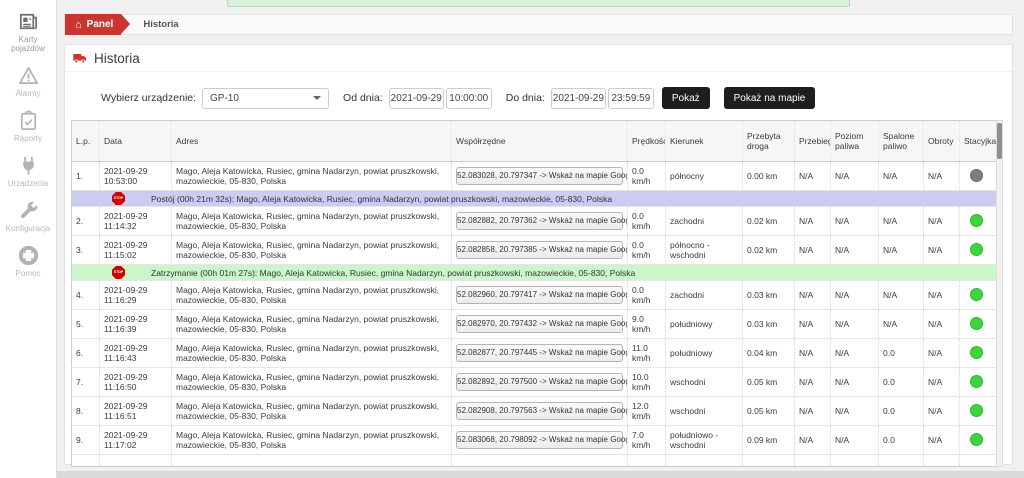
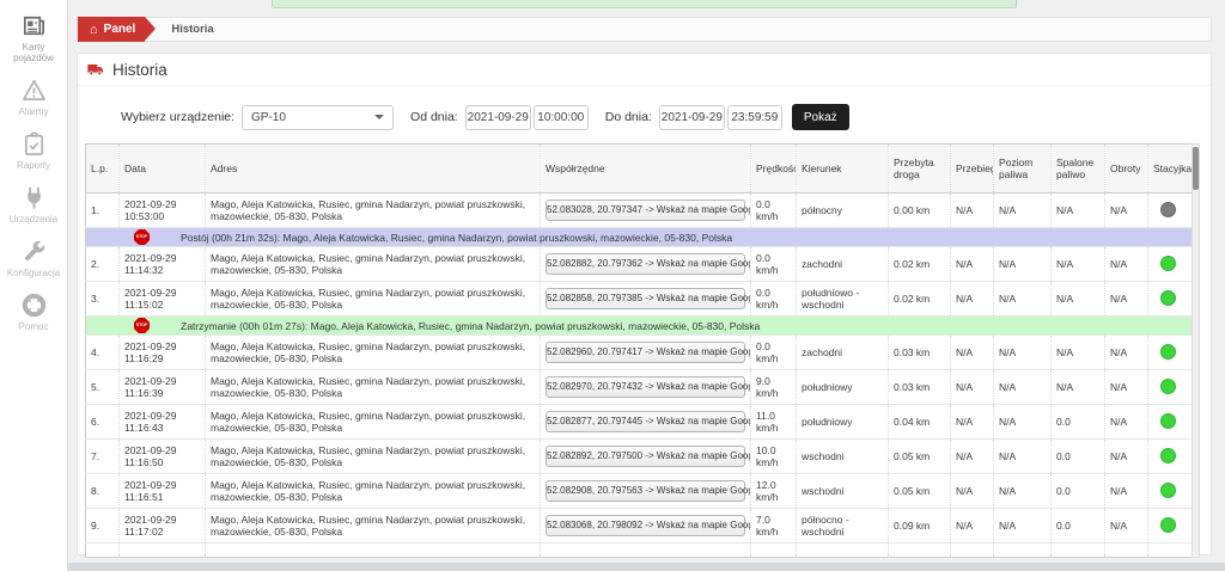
  Karty pojazdów
  Alarmy
  Raporty
  Urządzenia
  Konfiguracja
  Pomoc
  ⌂
  Panel
  Historia
  Historia
  Wybierz urządzenie:
  GP-10
  Od dnia:
  2021-09-29
  10:00:00
  Do dnia:
  2021-09-29
  23:59:59
  Pokaż
- Pokaż na mapie
  L.p.	Data	Adres	Współrzędne	Prędkoś	Kierunek	Przebyta droga	Przebie	Poziom paliwa	Spalone paliwo	Obroty	Stacyjka
  1.	2021-09-29 10:53:00	Mago, Aleja Katowicka, Rusiec, gmina Nadarzyn, powiat pruszkowski, mazowieckie, 05-830, Polska	52.083028, 20.797347 -> Wskaż na mapie Goo	0.0 km/h	północny	0.00 km	N/A	N/A	N/A	N/A
  Postój (00h 21m 32s): Mago, Aleja Katowicka, Rusiec, gmina Nadarzyn, powiat pruszkowski, mazowieckie, 05-830, Polska
  2.	2021-09-29 11:14:32	Mago, Aleja Katowicka, Rusiec, gmina Nadarzyn, powiat pruszkowski, mazowieckie, 05-830, Polska	52.082882, 20.797362 -> Wskaż na mapie Goo	0.0 km/h	zachodni	0.02 km	N/A	N/A	N/A	N/A
- 3.	2021-09-29 11:15:02	Mago, Aleja Katowicka, Rusiec, gmina Nadarzyn, powiat pruszkowski, mazowieckie, 05-830, Polska	52.082858, 20.797385 -> Wskaż na mapie Goo	0.0 km/h	północno - wschodni	0.02 km	N/A	N/A	N/A	N/A
+ 3.	2021-09-29 11:15:02	Mago, Aleja Katowicka, Rusiec, gmina Nadarzyn, powiat pruszkowski, mazowieckie, 05-830, Polska	52.082858, 20.797385 -> Wskaż na mapie Goo	0.0 km/h	południowo - wschodni	0.02 km	N/A	N/A	N/A	N/A
  Zatrzymanie (00h 01m 27s): Mago, Aleja Katowicka, Rusiec, gmina Nadarzyn, powiat pruszkowski, mazowieckie, 05-830, Polska
  4.	2021-09-29 11:16:29	Mago, Aleja Katowicka, Rusiec, gmina Nadarzyn, powiat pruszkowski, mazowieckie, 05-830, Polska	52.082960, 20.797417 -> Wskaż na mapie Goo	0.0 km/h	zachodni	0.03 km	N/A	N/A	N/A	N/A
  5.	2021-09-29 11:16:39	Mago, Aleja Katowicka, Rusiec, gmina Nadarzyn, powiat pruszkowski, mazowieckie, 05-830, Polska	52.082970, 20.797432 -> Wskaż na mapie Goo	9.0 km/h	południowy	0.03 km	N/A	N/A	N/A	N/A
  6.	2021-09-29 11:16:43	Mago, Aleja Katowicka, Rusiec, gmina Nadarzyn, powiat pruszkowski, mazowieckie, 05-830, Polska	52.082877, 20.797445 -> Wskaż na mapie Goo	11.0 km/h	południowy	0.04 km	N/A	N/A	0.0	N/A
  7.	2021-09-29 11:16:50	Mago, Aleja Katowicka, Rusiec, gmina Nadarzyn, powiat pruszkowski, mazowieckie, 05-830, Polska	52.082892, 20.797500 -> Wskaż na mapie Goo	10.0 km/h	wschodni	0.05 km	N/A	N/A	0.0	N/A
  8.	2021-09-29 11:16:51	Mago, Aleja Katowicka, Rusiec, gmina Nadarzyn, powiat pruszkowski, mazowieckie, 05-830, Polska	52.082908, 20.797563 -> Wskaż na mapie Goo	12.0 km/h	wschodni	0.05 km	N/A	N/A	0.0	N/A
- 9.	2021-09-29 11:17:02	Mago, Aleja Katowicka, Rusiec, gmina Nadarzyn, powiat pruszkowski, mazowieckie, 05-830, Polska	52.083068, 20.798092 -> Wskaż na mapie Goo	7.0 km/h	południowo - wschodni	0.09 km	N/A	N/A	0.0	N/A
+ 9.	2021-09-29 11:17:02	Mago, Aleja Katowicka, Rusiec, gmina Nadarzyn, powiat pruszkowski, mazowieckie, 05-830, Polska	52.083068, 20.798092 -> Wskaż na mapie Goo	7.0 km/h	północno - wschodni	0.09 km	N/A	N/A	0.0	N/A
